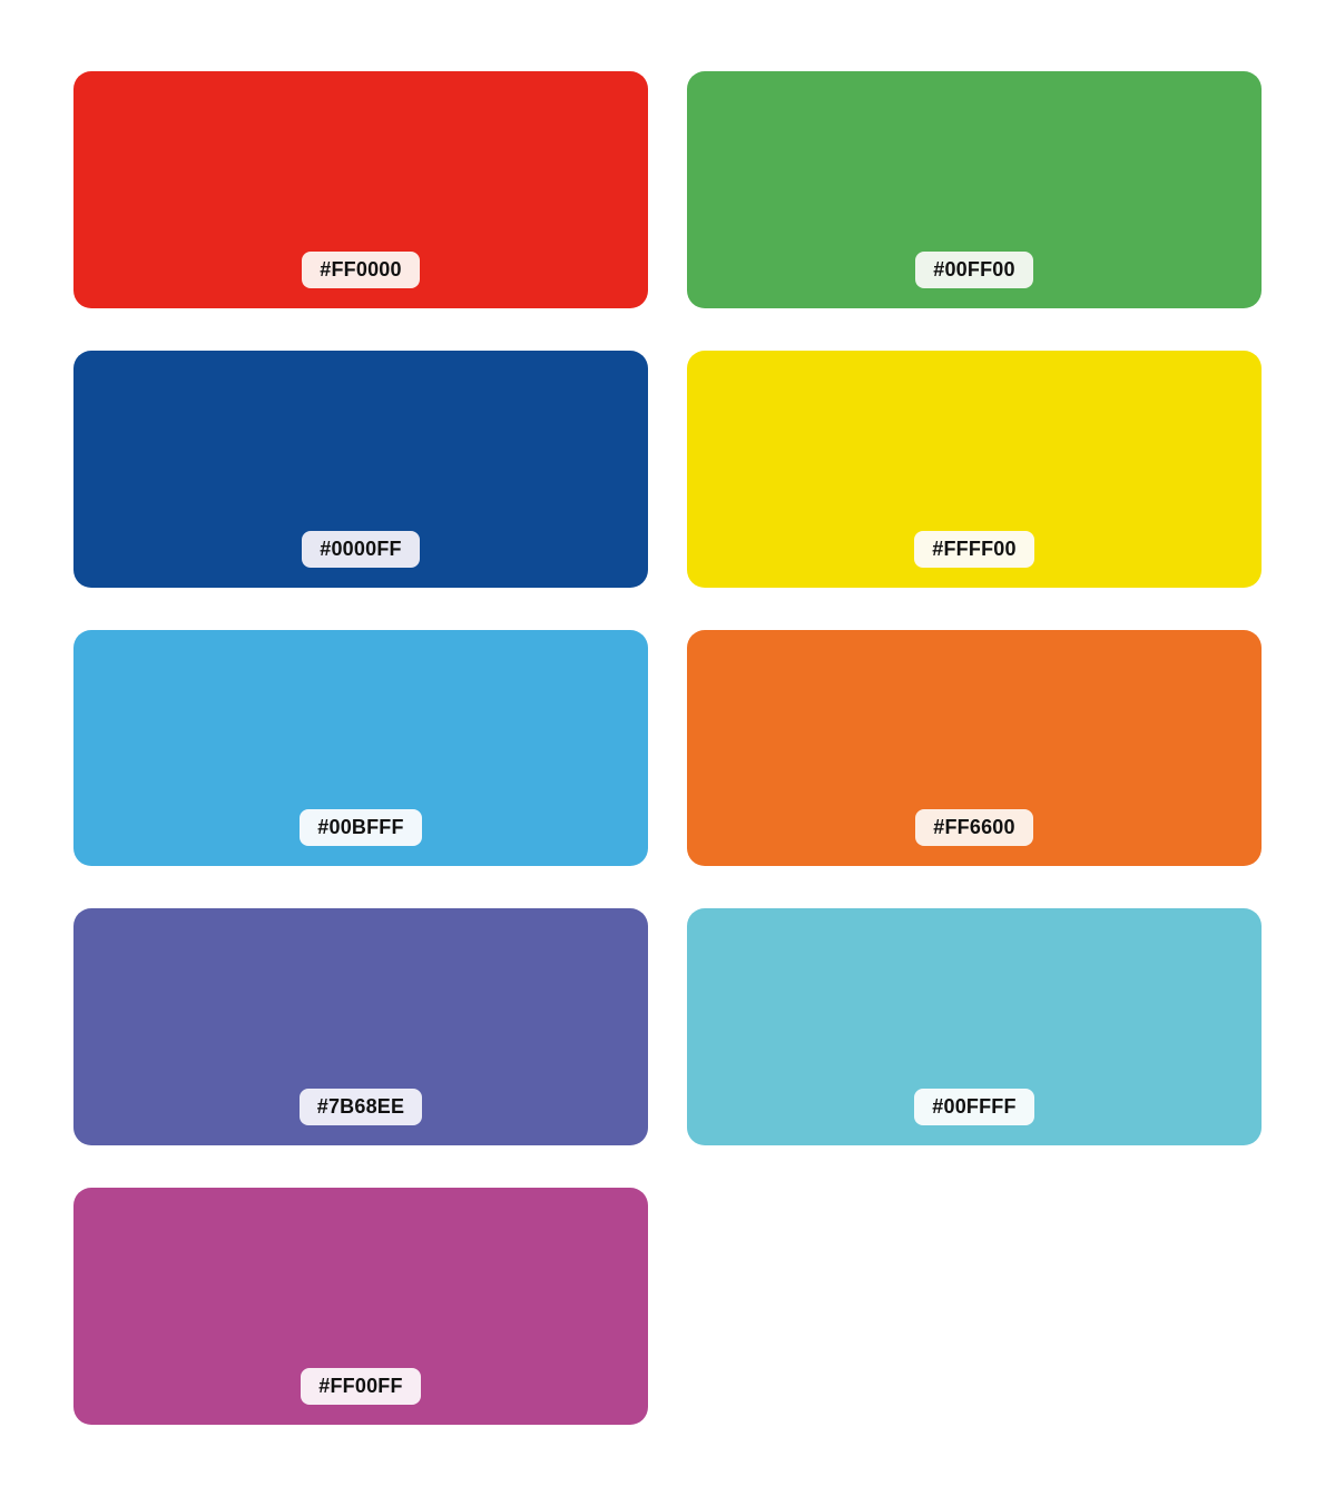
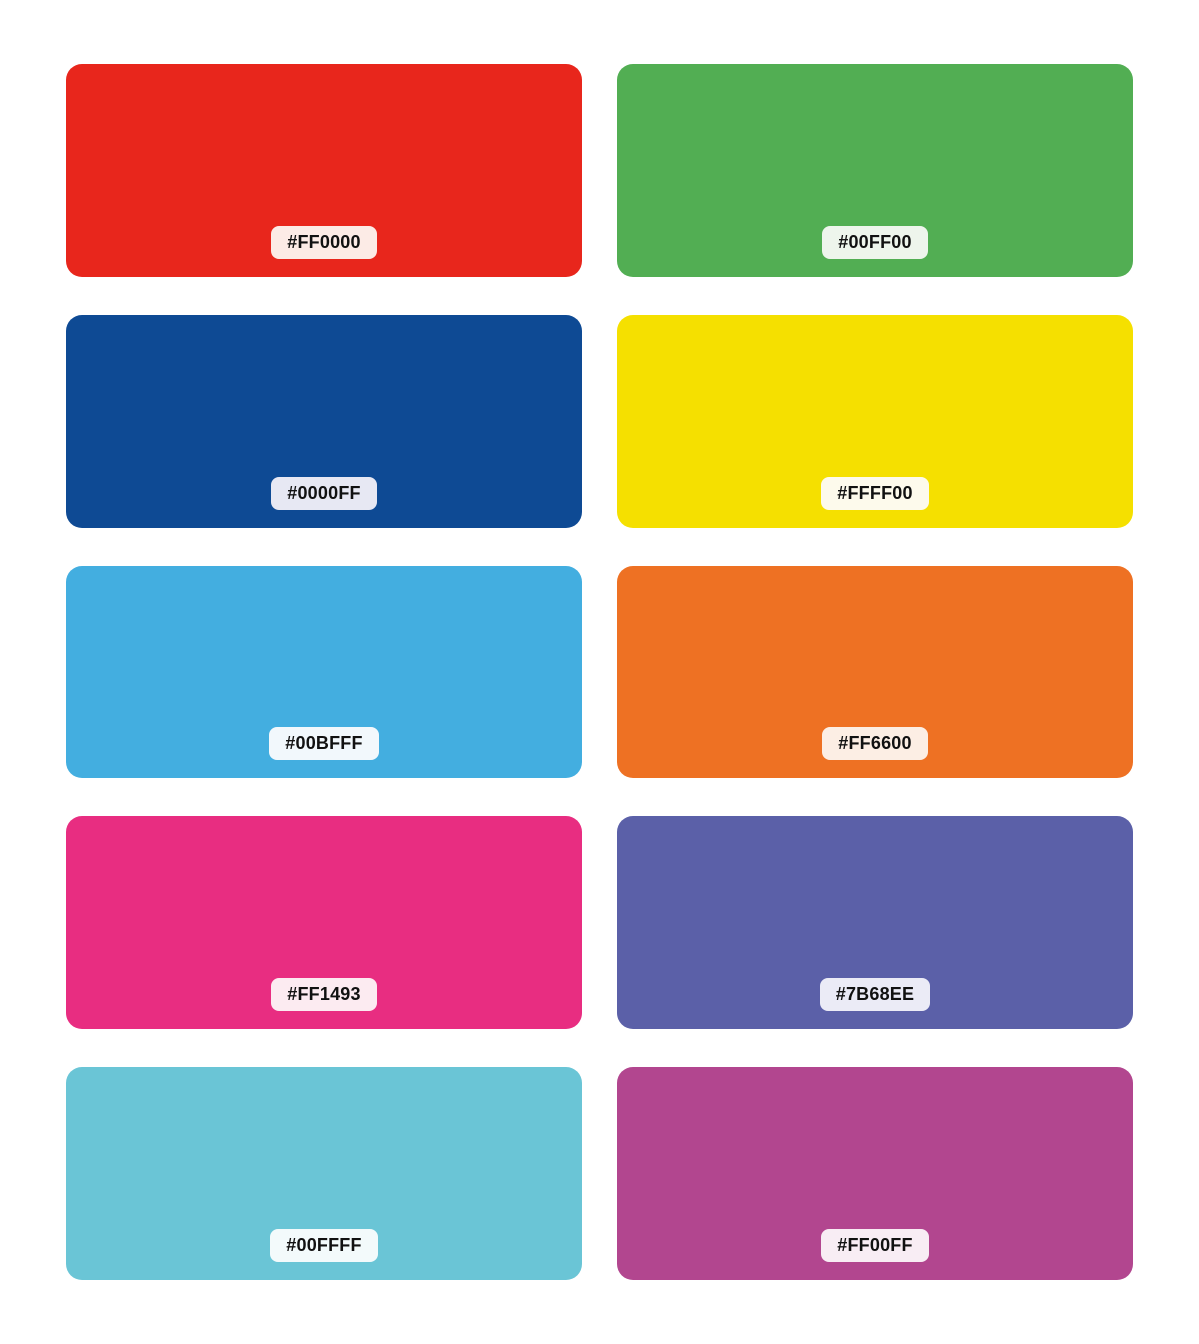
  #FF0000
  #00FF00
  #0000FF
  #FFFF00
  #00BFFF
  #FF6600
+ #FF1493
  #7B68EE
  #00FFFF
  #FF00FF
